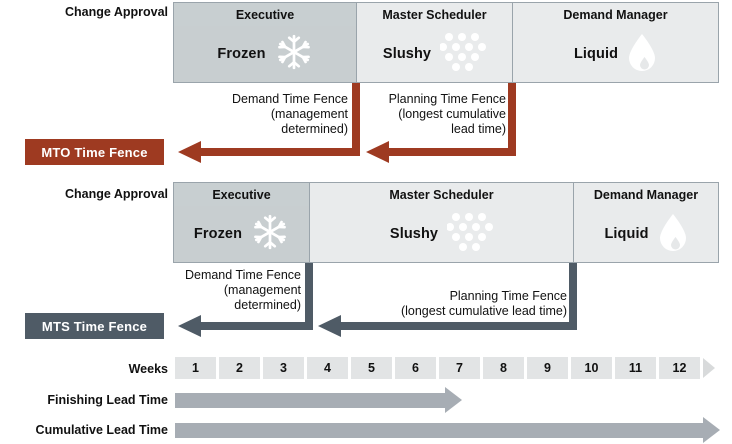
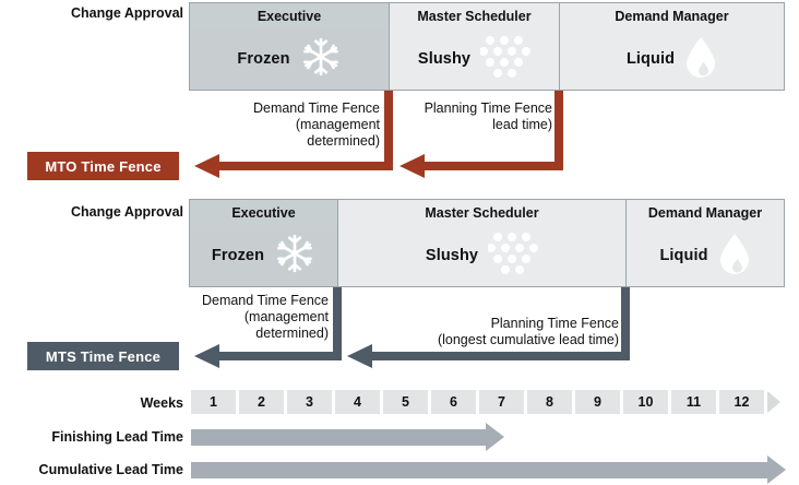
  Change Approval
  Executive
  Master Scheduler
  Demand Manager
  Frozen
  Slushy
  Liquid
  Demand Time Fence
  (management
  determined)
  Planning Time Fence
- (longest cumulative
  lead time)
  MTO Time Fence
  Change Approval
  Executive
  Master Scheduler
  Demand Manager
  Frozen
  Slushy
  Liquid
  Demand Time Fence
  (management
  determined)
  Planning Time Fence
  (longest cumulative lead time)
  MTS Time Fence
  Weeks
  1
  2
  3
  4
  5
  6
  7
  8
  9
  10
  11
  12
  Finishing Lead Time
  Cumulative Lead Time
